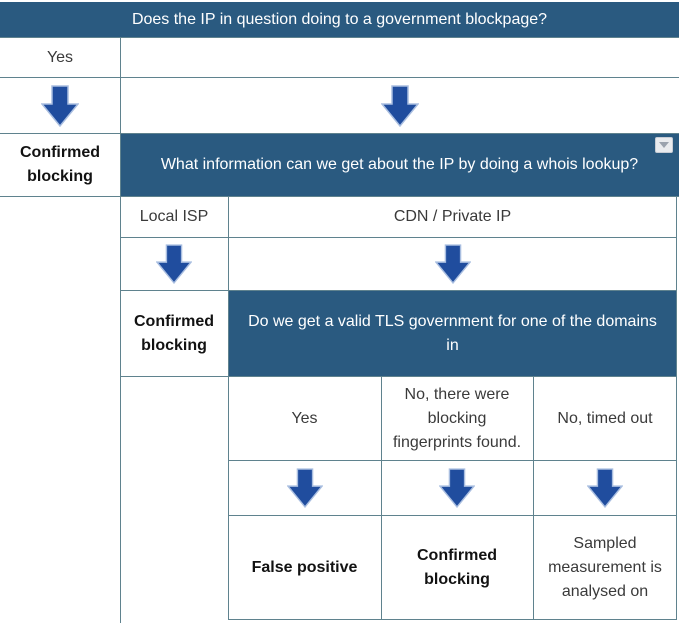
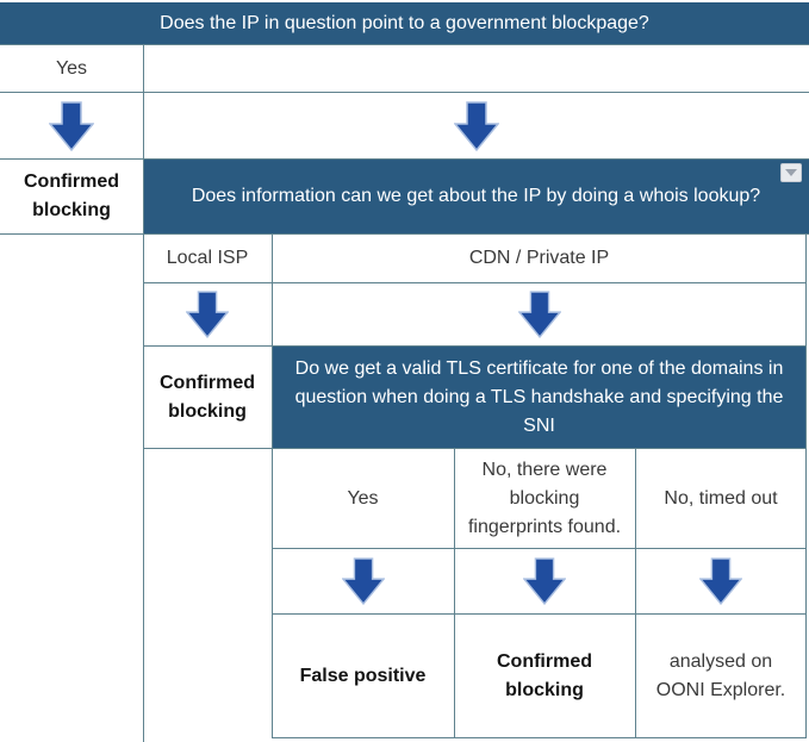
- Does the IP in question doing to a government blockpage?
+ Does the IP in question point to a government blockpage?
  Yes
  Confirmed blocking
- What information can we get about the IP by doing a whois lookup?
+ Does information can we get about the IP by doing a whois lookup?
  Local ISP
  CDN / Private IP
  Confirmed blocking
- Do we get a valid TLS government for one of the domains in
+ Do we get a valid TLS certificate for one of the domains in
+ question when doing a TLS handshake and specifying the
+ SNI
  Yes
  No, there were
  blocking
  fingerprints found.
  No, timed out
  False positive
  Confirmed blocking
- Sampled
- measurement is
  analysed on
+ OONI Explorer.
